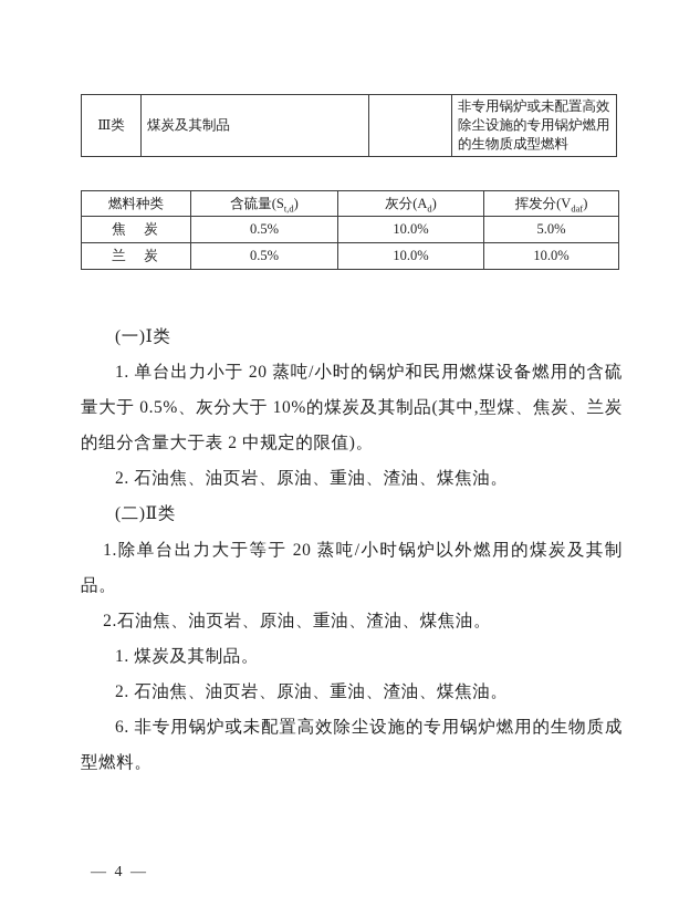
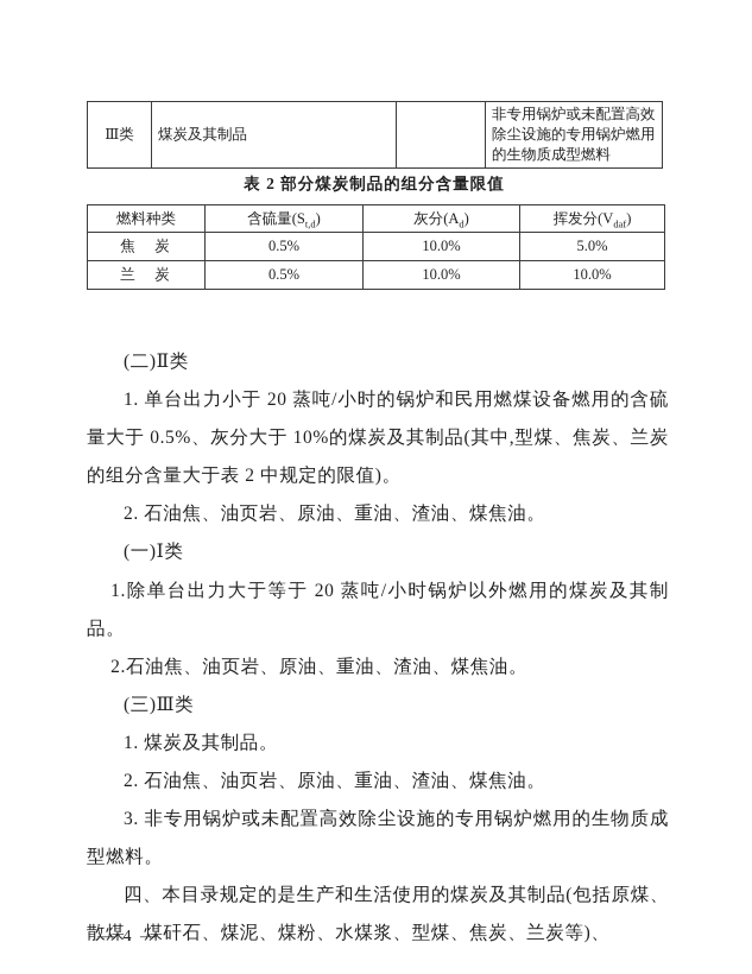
  Ⅲ类	煤炭及其制品		非专用锅炉或未配置高效除尘设施的专用锅炉燃用的生物质成型燃料
+ 表 2 部分煤炭制品的组分含量限值
  燃料种类	含硫量(St,d)	灰分(Ad)	挥发分(Vdaf)
  焦 炭	0.5%	10.0%	5.0%
  兰 炭	0.5%	10.0%	10.0%
- (一)Ⅰ类
+ (二)Ⅱ类
  1. 单台出力小于 20 蒸吨/小时的锅炉和民用燃煤设备燃用的含硫量大于 0.5%、灰分大于 10%的煤炭及其制品(其中,型煤、焦炭、兰炭的组分含量大于表 2 中规定的限值)。
  2. 石油焦、油页岩、原油、重油、渣油、煤焦油。
- (二)Ⅱ类
+ (一)Ⅰ类
  1.除单台出力大于等于 20 蒸吨/小时锅炉以外燃用的煤炭及其制品。
  2.石油焦、油页岩、原油、重油、渣油、煤焦油。
+ (三)Ⅲ类
  1. 煤炭及其制品。
  2. 石油焦、油页岩、原油、重油、渣油、煤焦油。
- 6. 非专用锅炉或未配置高效除尘设施的专用锅炉燃用的生物质成型燃料。
+ 3. 非专用锅炉或未配置高效除尘设施的专用锅炉燃用的生物质成型燃料。
+ 四、本目录规定的是生产和生活使用的煤炭及其制品(包括原煤、散煤、煤矸石、煤泥、煤粉、水煤浆、型煤、焦炭、兰炭等)、
  — 4 —
